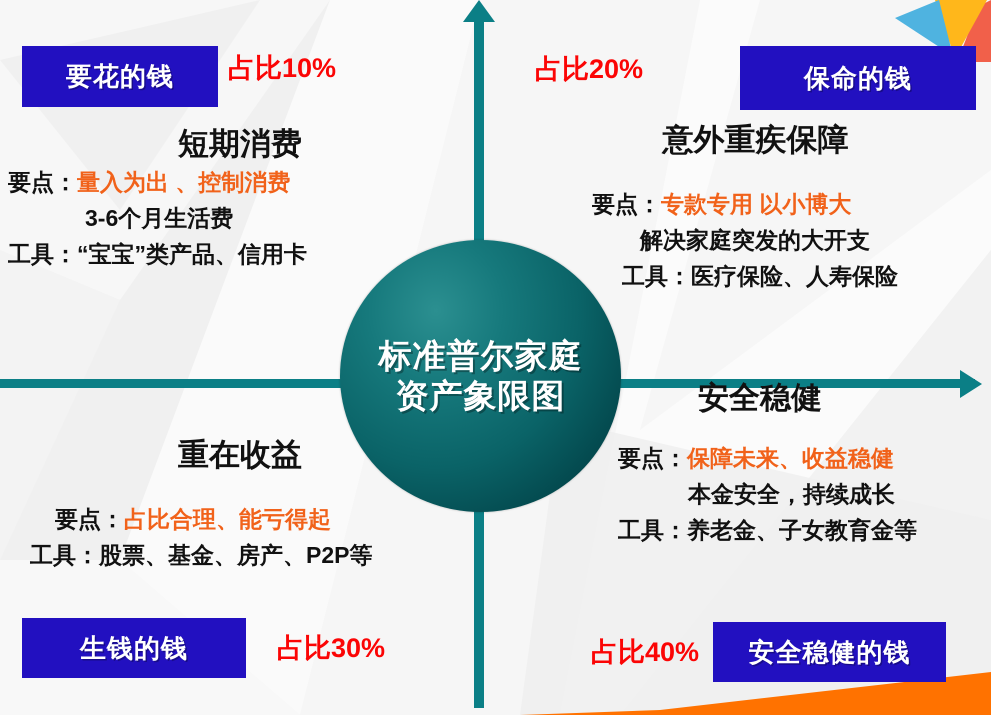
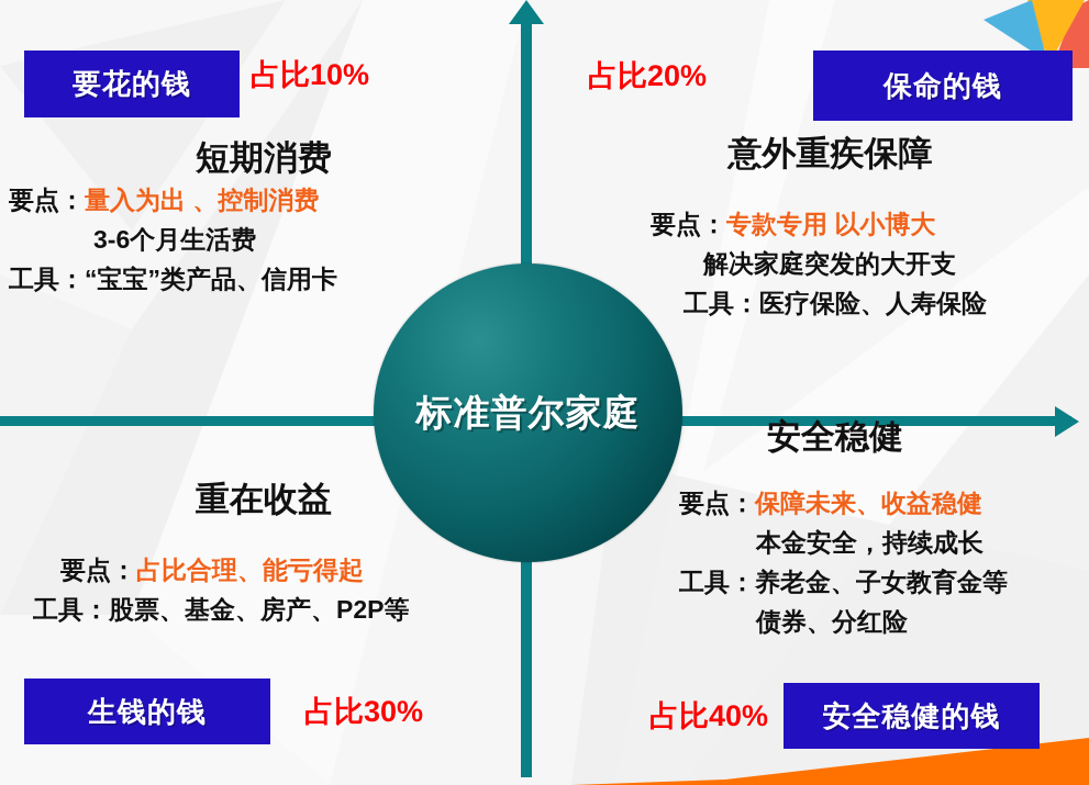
  要花的钱
  占比10%
  短期消费
  要点：量入为出 、控制消费
  3-6个月生活费
  工具：“宝宝”类产品、信用卡
  保命的钱
  占比20%
  意外重疾保障
  要点：专款专用 以小博大
  解决家庭突发的大开支
  工具：医疗保险、人寿保险
  标准普尔家庭
- 资产象限图
  生钱的钱
  占比30%
  重在收益
  要点：占比合理、能亏得起
  工具：股票、基金、房产、P2P等
  安全稳健的钱
  占比40%
  安全稳健
  要点：保障未来、收益稳健
  本金安全，持续成长
  工具：养老金、子女教育金等
+ 债券、分红险
